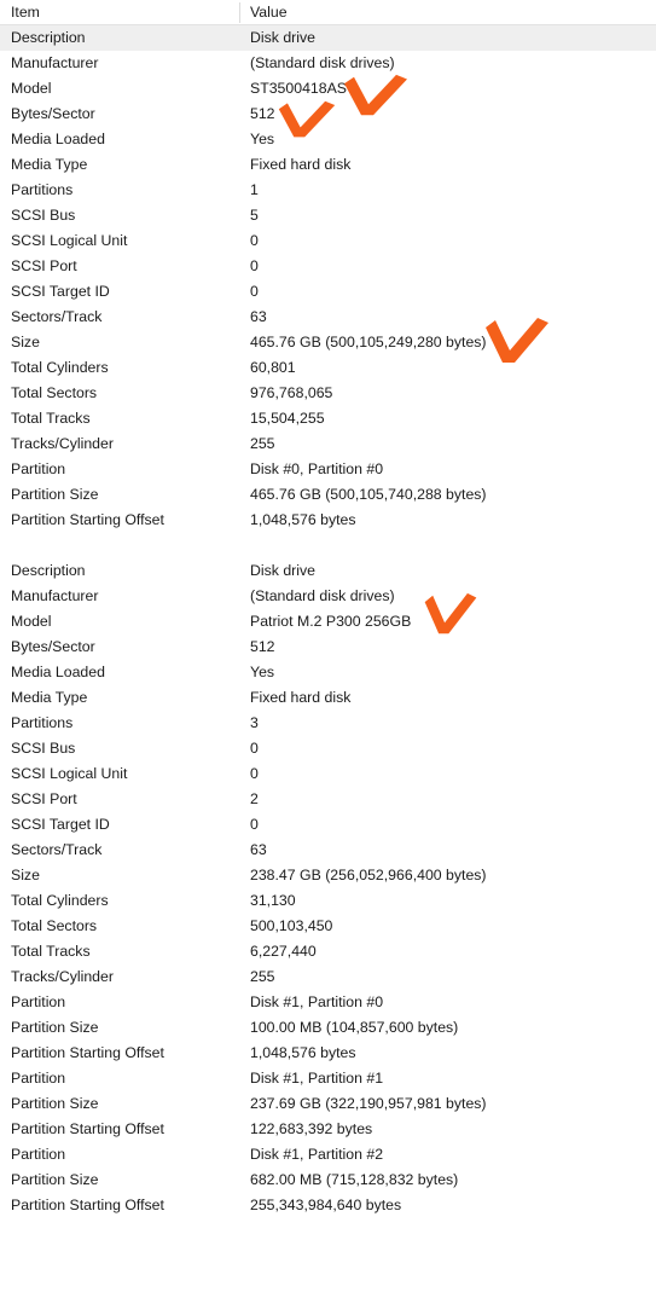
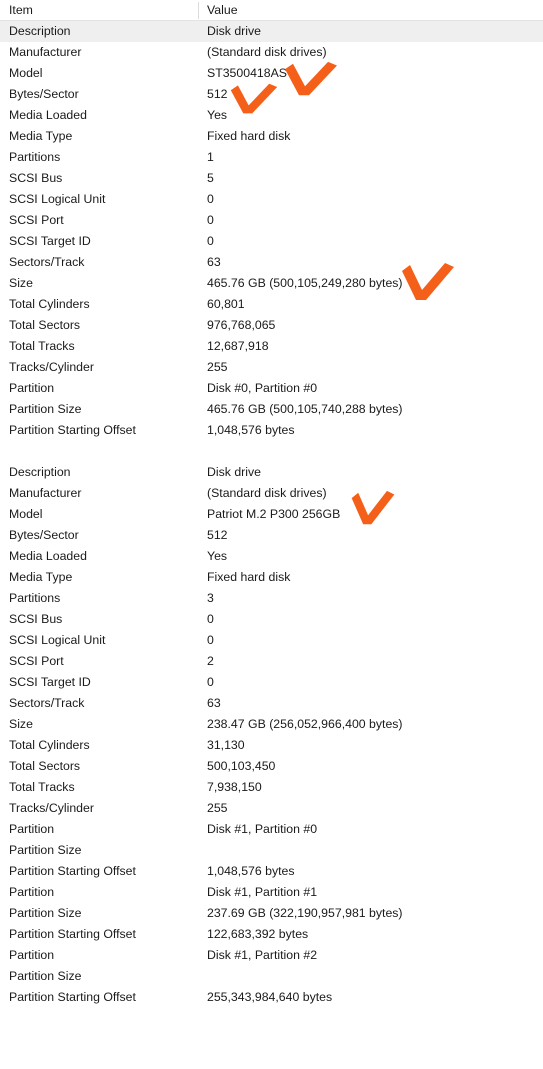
  Item
  Value
  Description
  Disk drive
  Manufacturer
  (Standard disk drives)
  Model
  ST3500418AS
  Bytes/Sector
  512
  Media Loaded
  Yes
  Media Type
  Fixed hard disk
  Partitions
  1
  SCSI Bus
  5
  SCSI Logical Unit
  0
  SCSI Port
  0
  SCSI Target ID
  0
  Sectors/Track
  63
  Size
  465.76 GB (500,105,249,280 bytes)
  Total Cylinders
  60,801
  Total Sectors
  976,768,065
  Total Tracks
- 15,504,255
+ 12,687,918
  Tracks/Cylinder
  255
  Partition
  Disk #0, Partition #0
  Partition Size
  465.76 GB (500,105,740,288 bytes)
  Partition Starting Offset
  1,048,576 bytes
  Description
  Disk drive
  Manufacturer
  (Standard disk drives)
  Model
  Patriot M.2 P300 256GB
  Bytes/Sector
  512
  Media Loaded
  Yes
  Media Type
  Fixed hard disk
  Partitions
  3
  SCSI Bus
  0
  SCSI Logical Unit
  0
  SCSI Port
  2
  SCSI Target ID
  0
  Sectors/Track
  63
  Size
  238.47 GB (256,052,966,400 bytes)
  Total Cylinders
  31,130
  Total Sectors
  500,103,450
  Total Tracks
- 6,227,440
+ 7,938,150
  Tracks/Cylinder
  255
  Partition
  Disk #1, Partition #0
  Partition Size
- 100.00 MB (104,857,600 bytes)
  Partition Starting Offset
  1,048,576 bytes
  Partition
  Disk #1, Partition #1
  Partition Size
  237.69 GB (322,190,957,981 bytes)
  Partition Starting Offset
  122,683,392 bytes
  Partition
  Disk #1, Partition #2
  Partition Size
- 682.00 MB (715,128,832 bytes)
  Partition Starting Offset
  255,343,984,640 bytes
